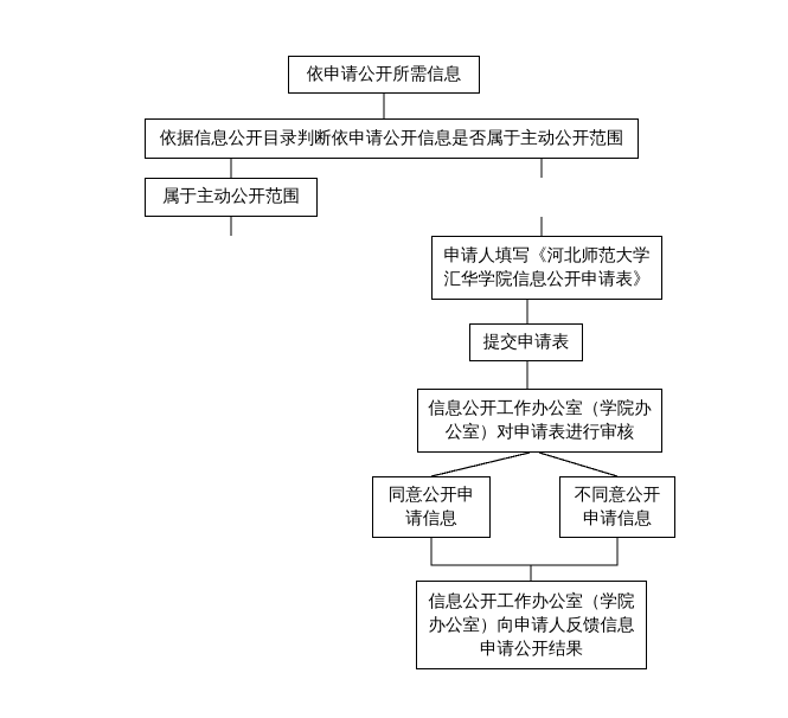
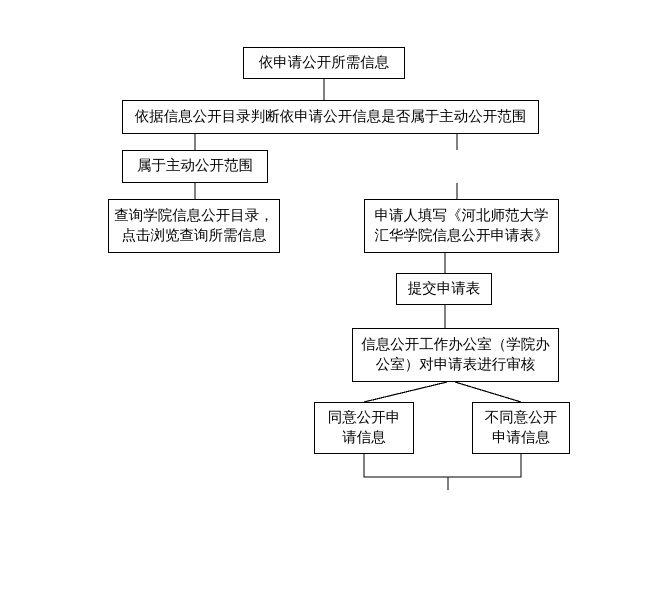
  依申请公开所需信息
  依据信息公开目录判断依申请公开信息是否属于主动公开范围
  属于主动公开范围
+ 查询学院信息公开目录，
+ 点击浏览查询所需信息
  申请人填写《河北师范大学
  汇华学院信息公开申请表》
  提交申请表
  信息公开工作办公室（学院办
  公室）对申请表进行审核
  同意公开申
  请信息
  不同意公开
  申请信息
- 信息公开工作办公室（学院
- 办公室）向申请人反馈信息
- 申请公开结果
